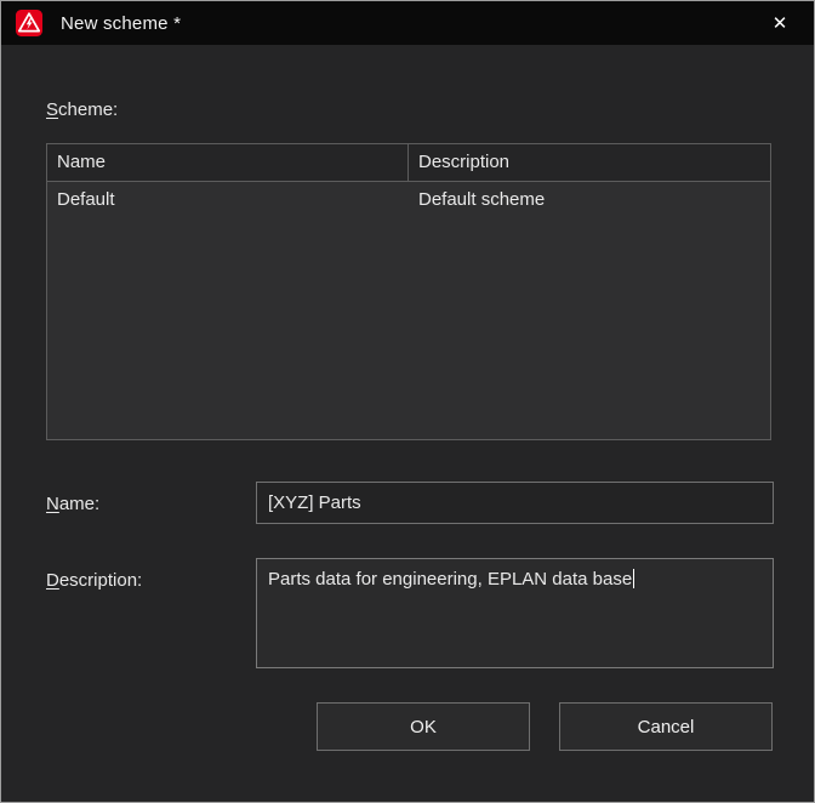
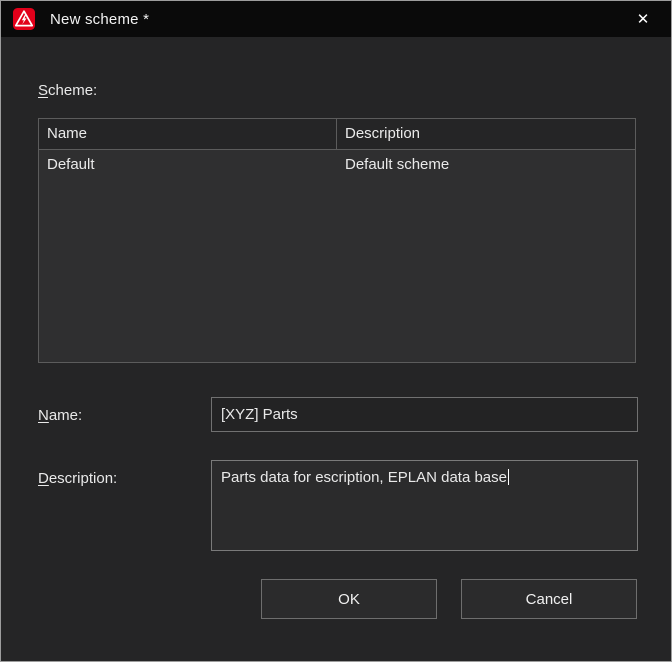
  New scheme *
  ✕
  Scheme:
  Name
  Description
  Default
  Default scheme
  Name:
  [XYZ] Parts
  Description:
- Parts data for engineering, EPLAN data base
+ Parts data for escription, EPLAN data base
  OK
  Cancel
